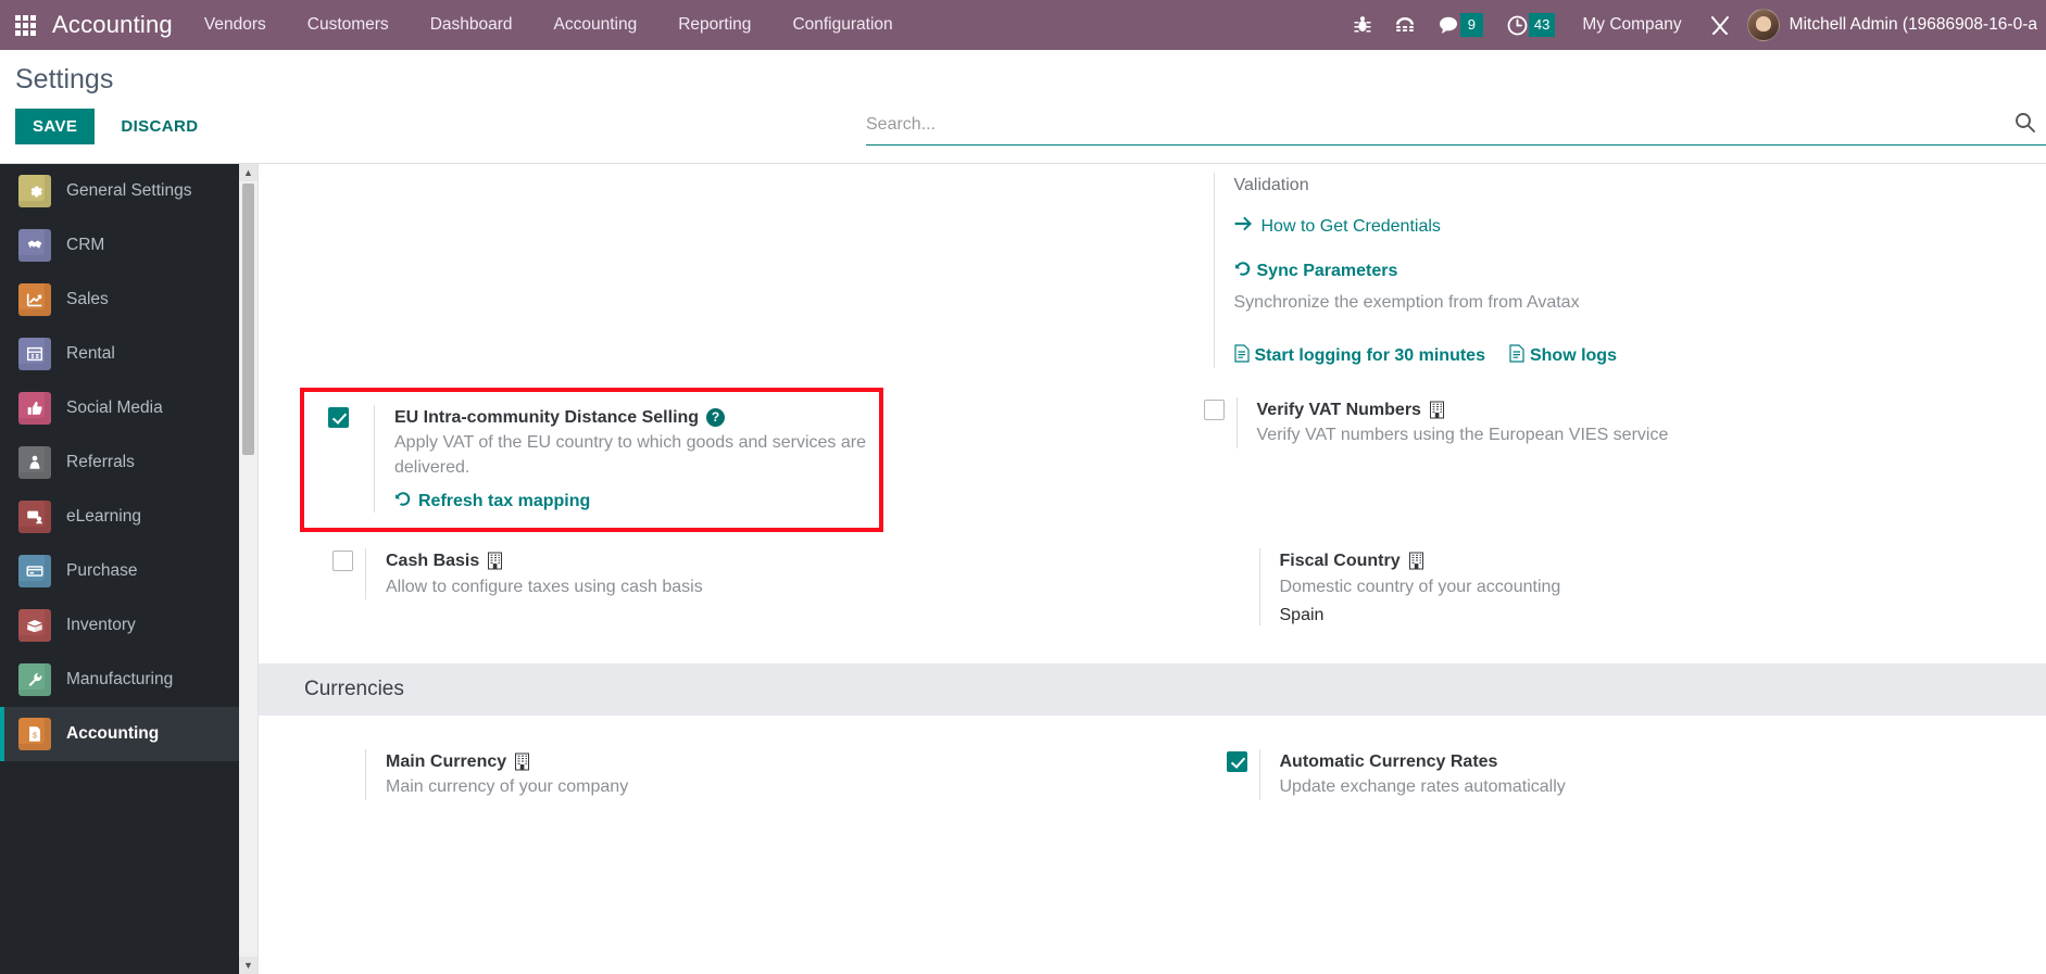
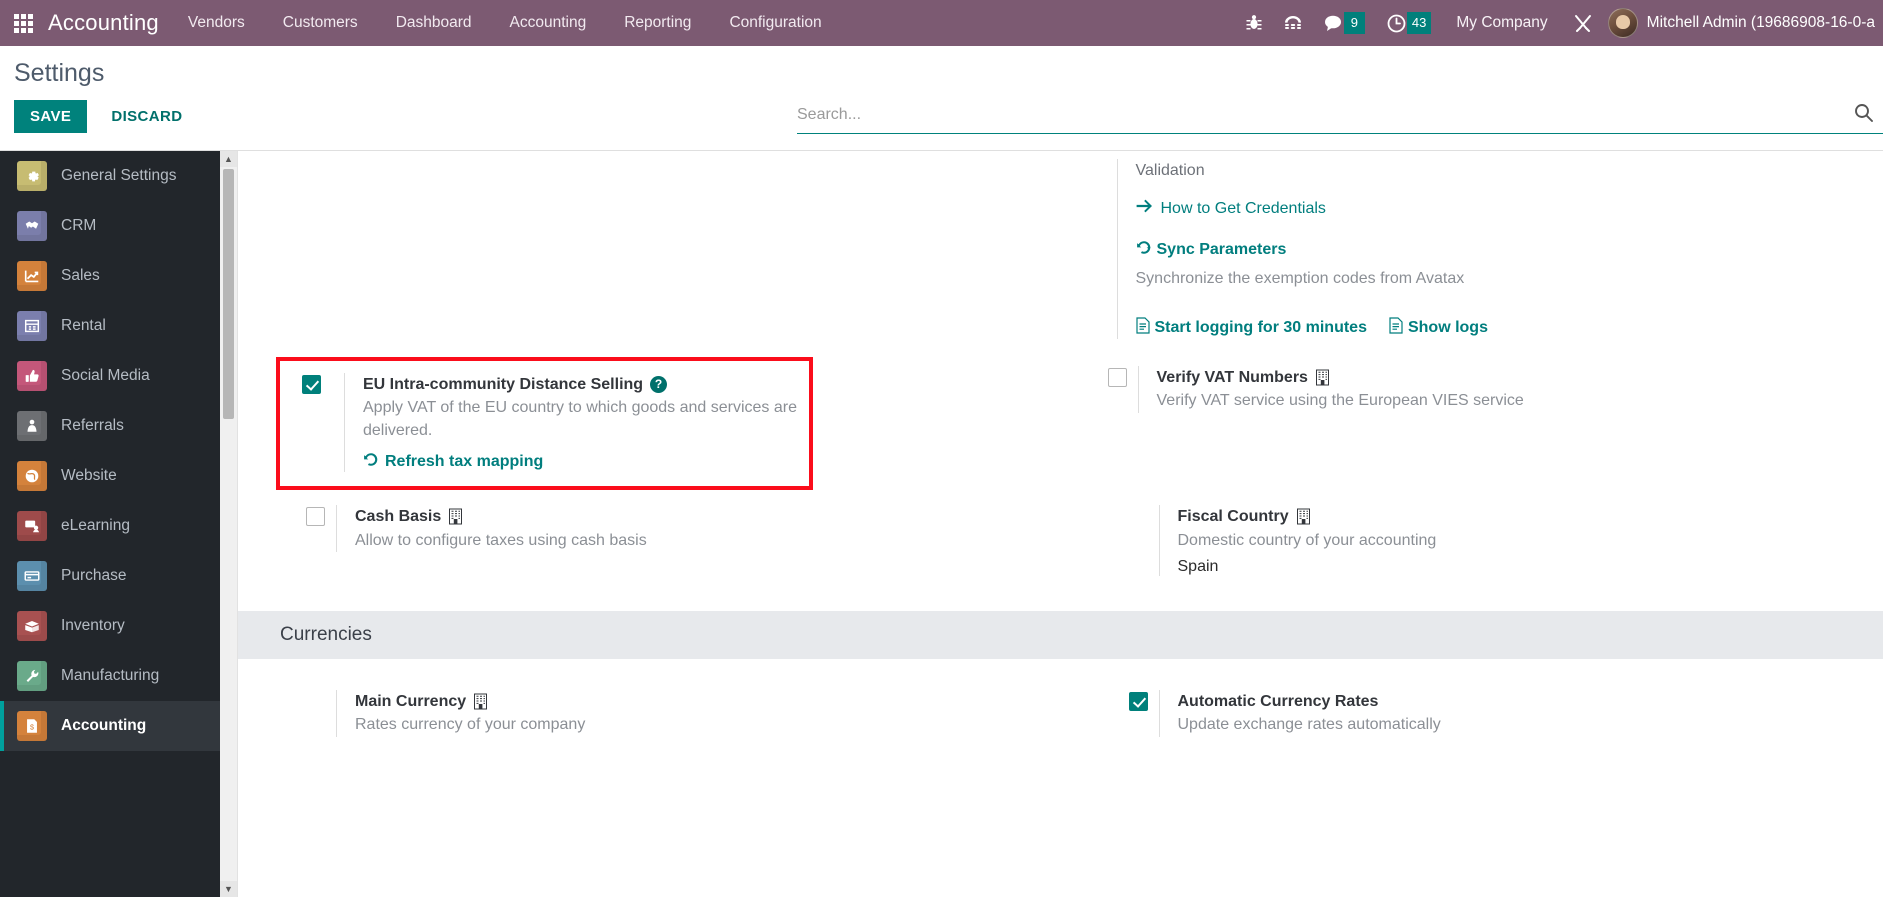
  Accounting
  Vendors
  Customers
  Dashboard
  Accounting
  Reporting
  Configuration
  9
  43
  My Company
  Mitchell Admin (19686908-16-0-a
  Settings
  SAVE
  DISCARD
  Search...
  General Settings
  CRM
  Sales
  Rental
  Social Media
  Referrals
+ Website
  eLearning
  Purchase
  Inventory
  Manufacturing
  $
  Accounting
  ▲
  ▼
  Validation
  How to Get Credentials
  Sync Parameters
- Synchronize the exemption from from Avatax
+ Synchronize the exemption codes from Avatax
  Start logging for 30 minutes
  Show logs
  EU Intra-community Distance Selling
  ?
  Apply VAT of the EU country to which goods and services are delivered.
  Refresh tax mapping
  Verify VAT Numbers
- Verify VAT numbers using the European VIES service
+ Verify VAT service using the European VIES service
  Cash Basis
  Allow to configure taxes using cash basis
  Fiscal Country
  Domestic country of your accounting
  Spain
  Currencies
  Main Currency
- Main currency of your company
+ Rates currency of your company
  Automatic Currency Rates
  Update exchange rates automatically
